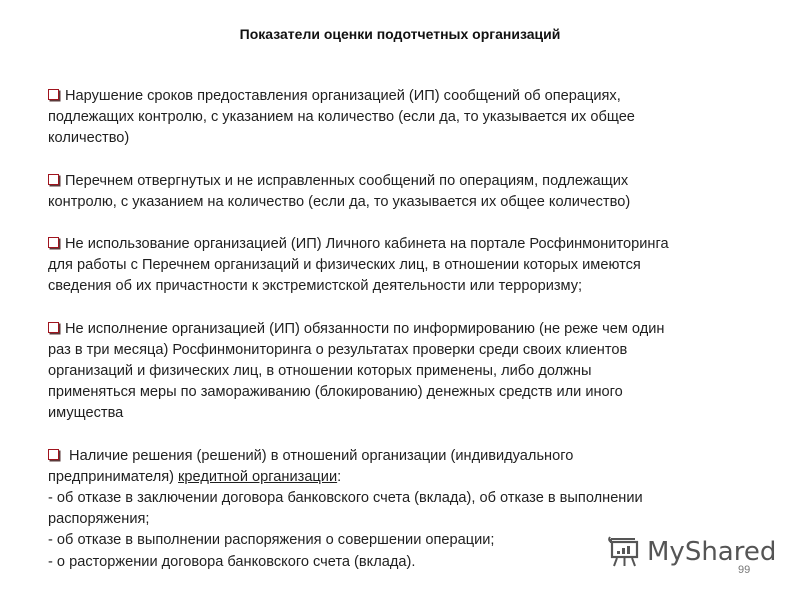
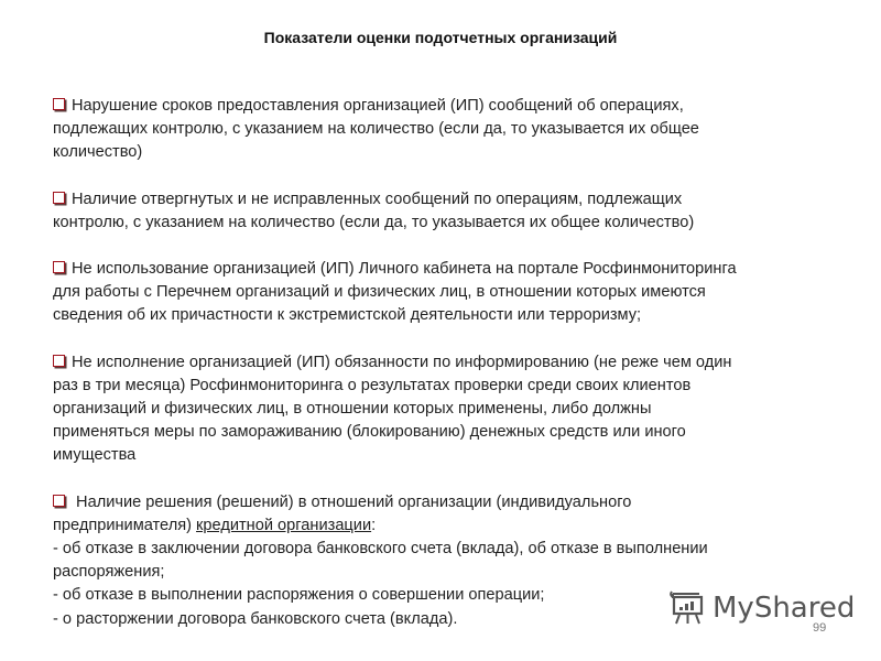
  Показатели оценки подотчетных организаций
  Нарушение сроков предоставления организацией (ИП) сообщений об операциях,
  подлежащих контролю, с указанием на количество (если да, то указывается их общее
  количество)
- Перечнем отвергнутых и не исправленных сообщений по операциям, подлежащих
+ Наличие отвергнутых и не исправленных сообщений по операциям, подлежащих
  контролю, с указанием на количество (если да, то указывается их общее количество)
  Не использование организацией (ИП) Личного кабинета на портале Росфинмониторинга
  для работы с Перечнем организаций и физических лиц, в отношении которых имеются
  сведения об их причастности к экстремистской деятельности или терроризму;
  Не исполнение организацией (ИП) обязанности по информированию (не реже чем один
  раз в три месяца) Росфинмониторинга о результатах проверки среди своих клиентов
  организаций и физических лиц, в отношении которых применены, либо должны
  применяться меры по замораживанию (блокированию) денежных средств или иного
  имущества
  Наличие решения (решений) в отношений организации (индивидуального
  предпринимателя) кредитной организации:
  - об отказе в заключении договора банковского счета (вклада), об отказе в выполнении
  распоряжения;
  - об отказе в выполнении распоряжения о совершении операции;
  - о расторжении договора банковского счета (вклада).
  MyShared
  99
